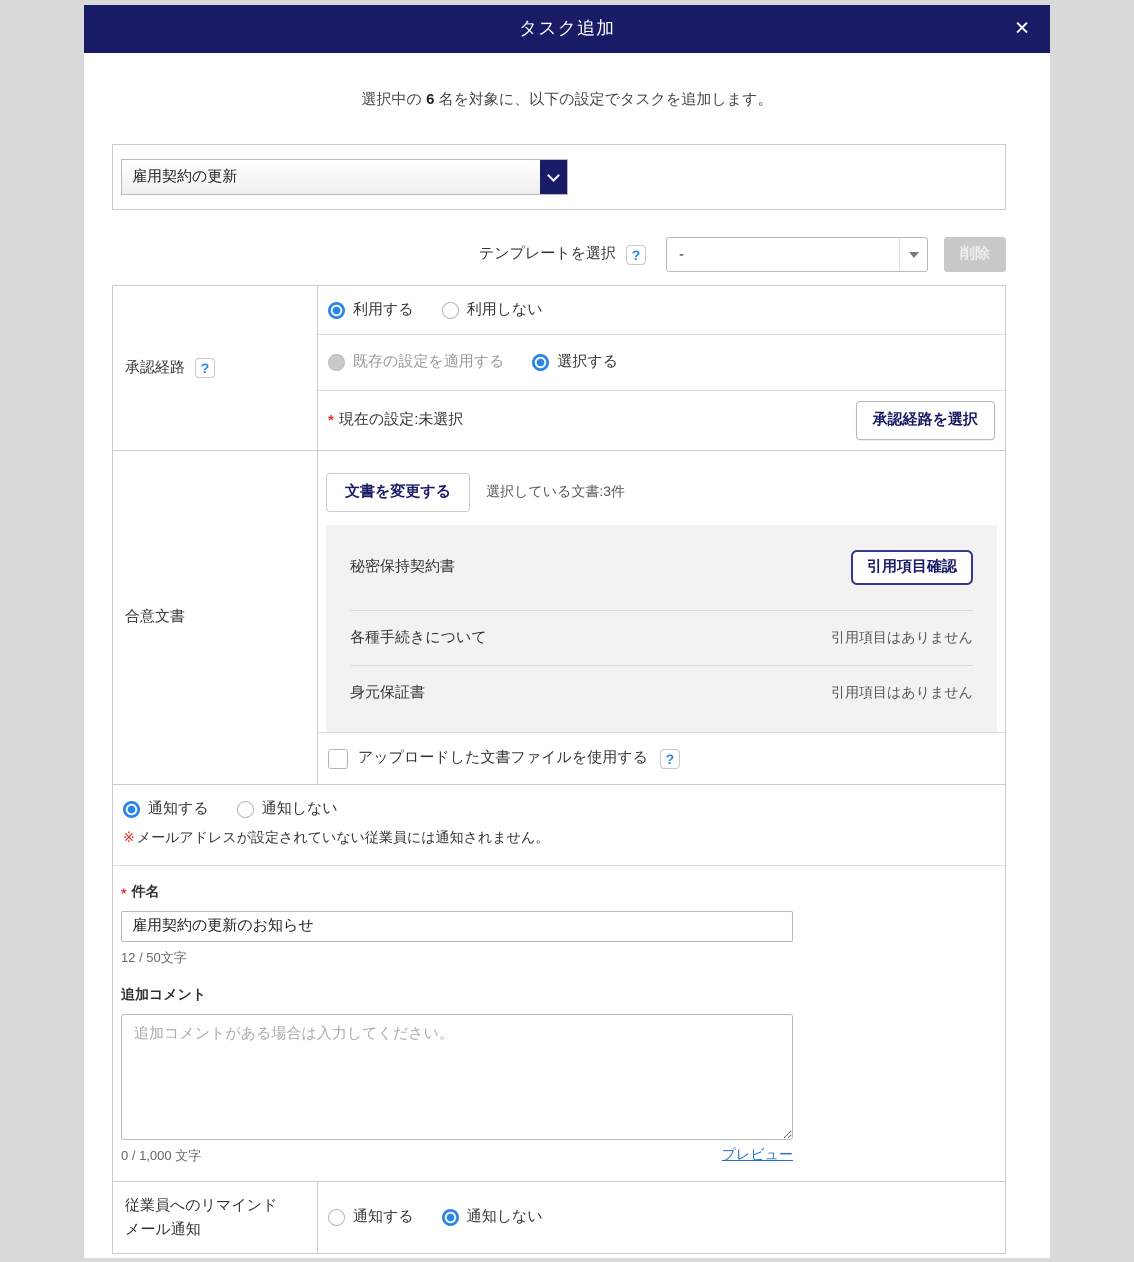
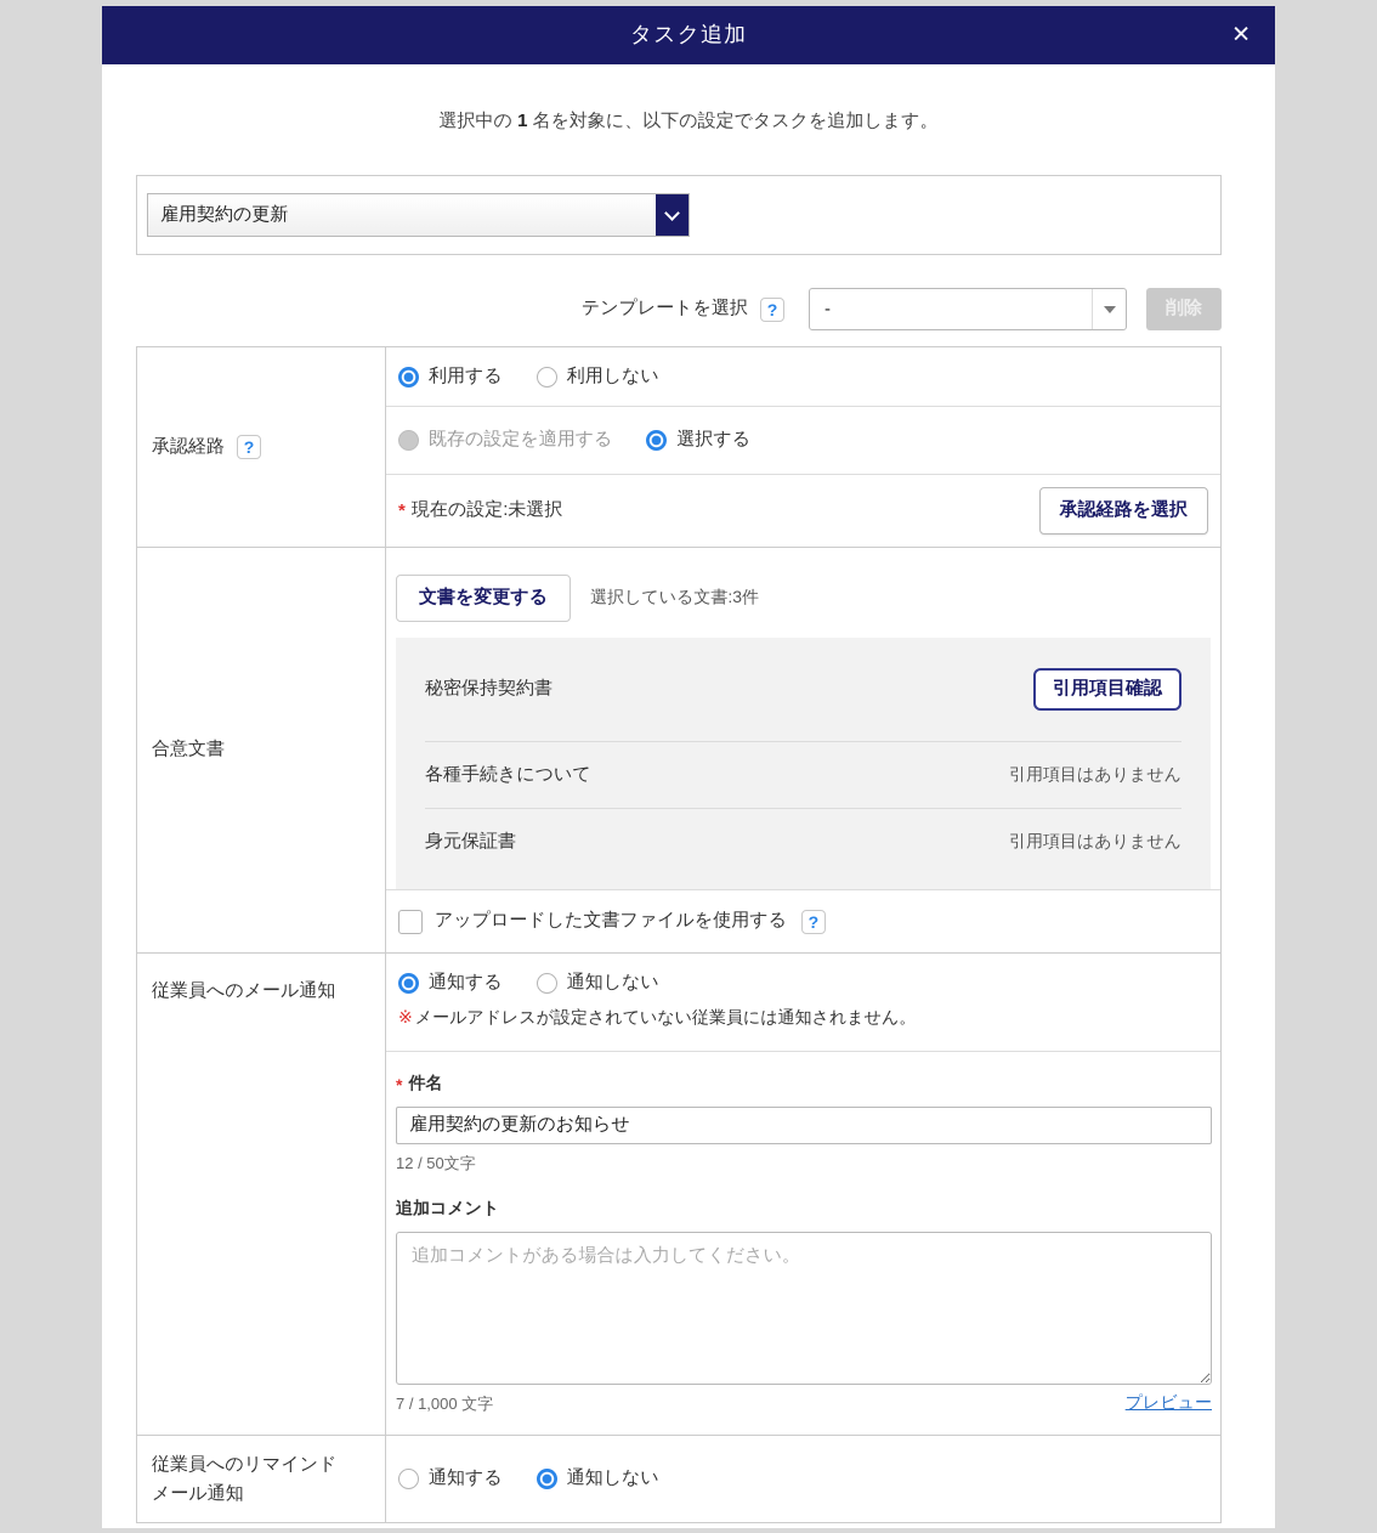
  タスク追加
  ✕
- 選択中の 6 名を対象に、以下の設定でタスクを追加します。
+ 選択中の 1 名を対象に、以下の設定でタスクを追加します。
  雇用契約の更新
  テンプレートを選択
  ?
  -
  削除
  承認経路
  ?
  利用する
  利用しない
  既存の設定を適用する
  選択する
  *
  現在の設定:未選択
  承認経路を選択
  合意文書
  文書を変更する
  選択している文書:3件
  秘密保持契約書
  引用項目確認
  各種手続きについて
  引用項目はありません
  身元保証書
  引用項目はありません
  アップロードした文書ファイルを使用する
  ?
+ 従業員へのメール通知
  通知する
  通知しない
  ※ メールアドレスが設定されていない従業員には通知されません。
  *
  件名
  雇用契約の更新のお知らせ
  12 / 50文字
  追加コメント
  追加コメントがある場合は入力してください。
- 0 / 1,000 文字
+ 7 / 1,000 文字
  プレビュー
  従業員へのリマインド
  メール通知
  通知する
  通知しない
